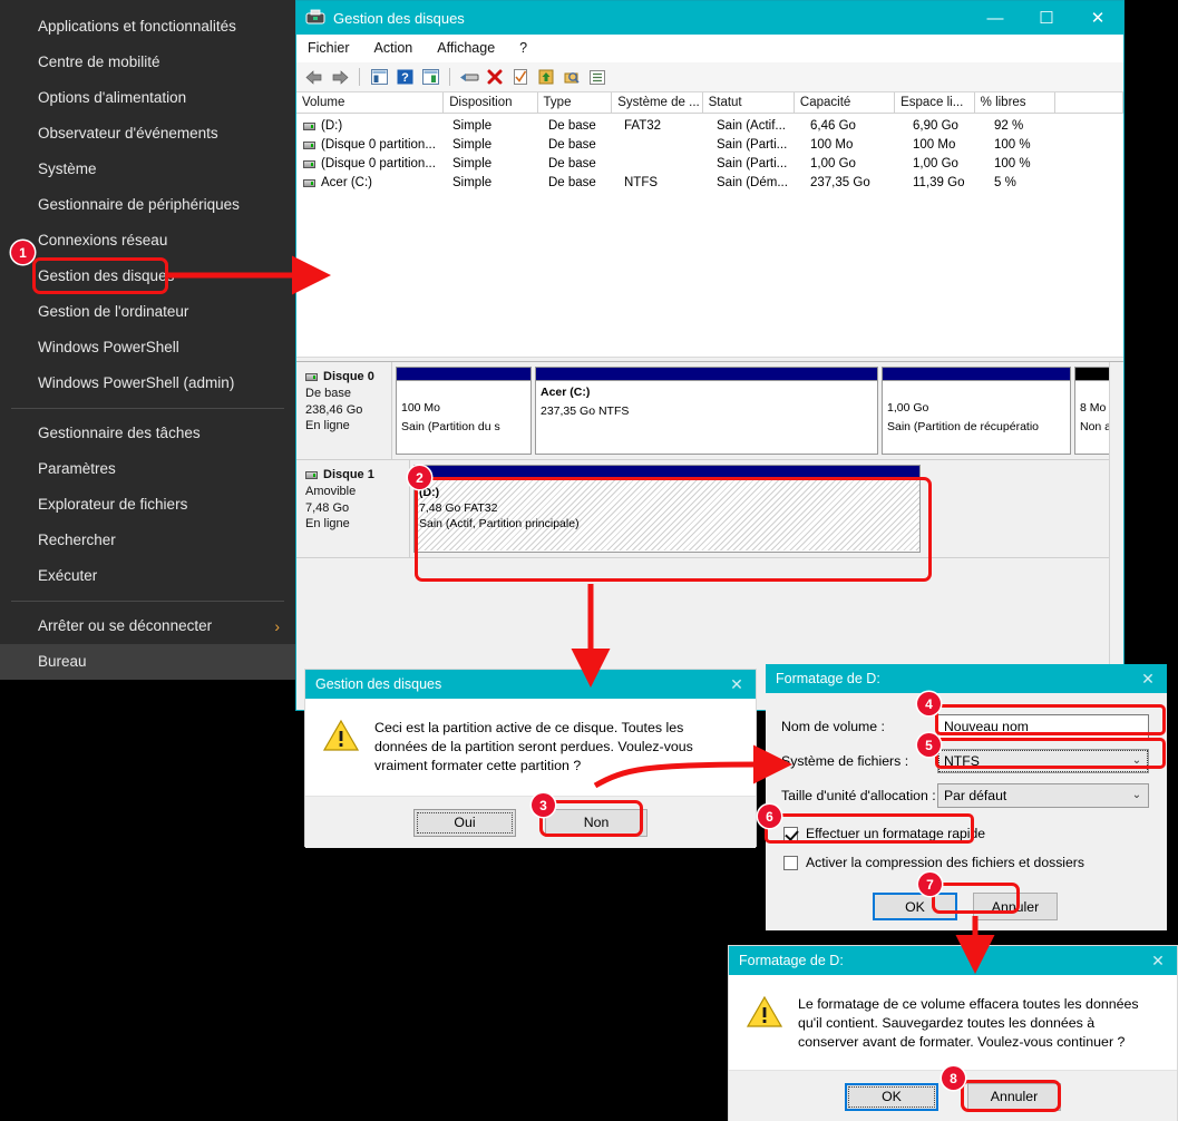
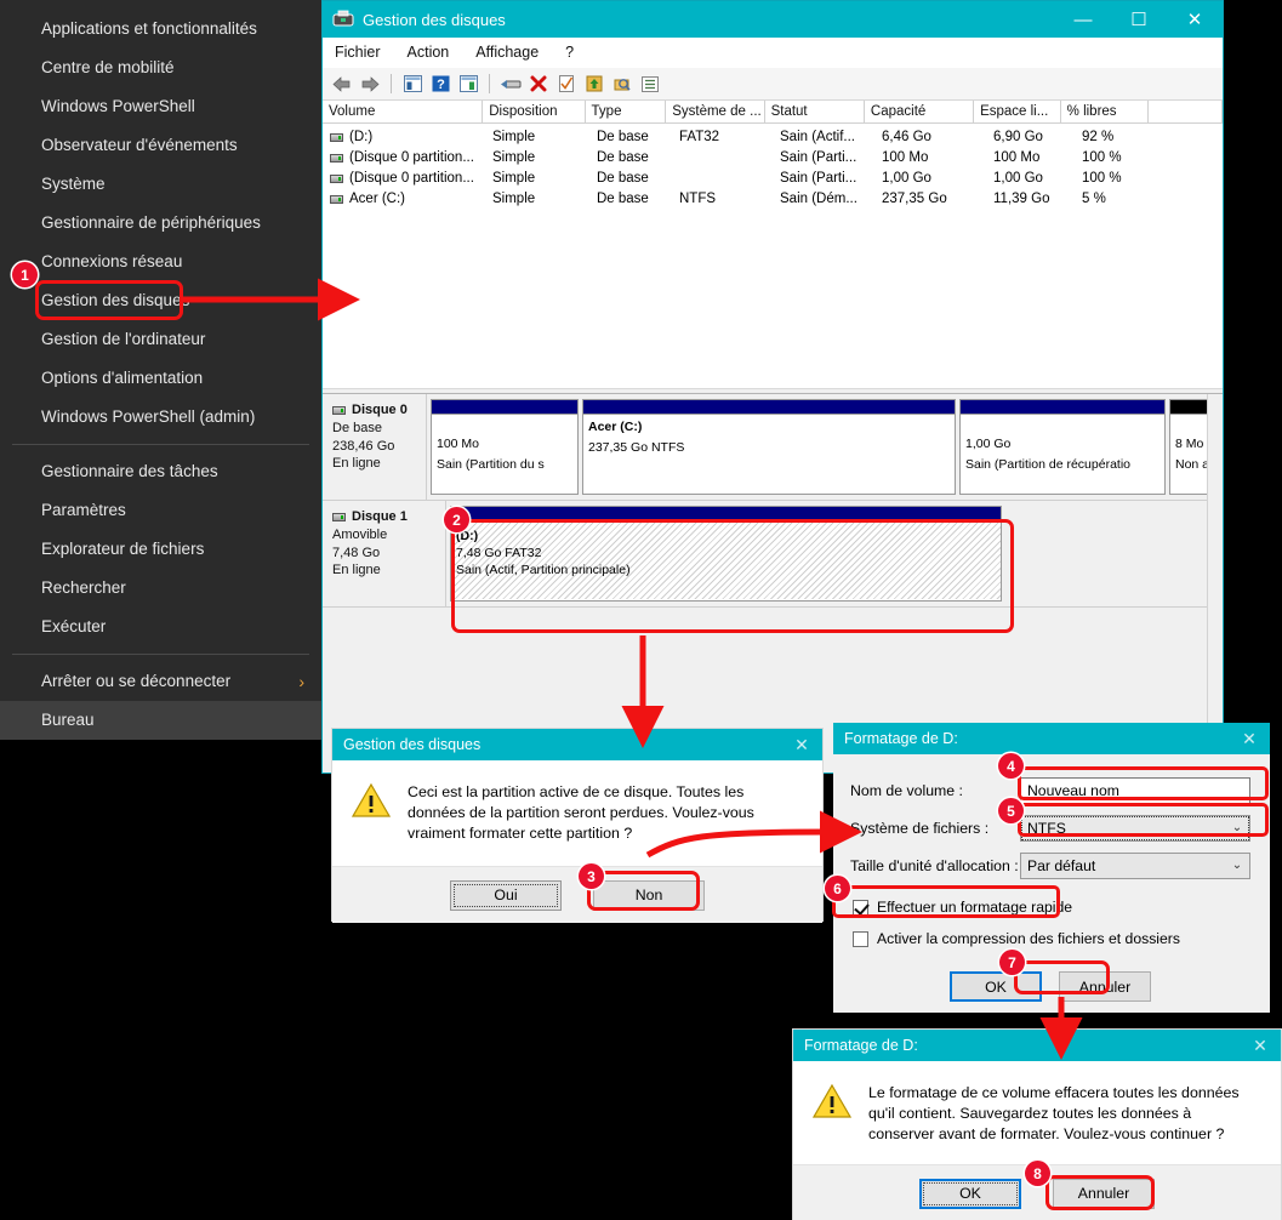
  Applications et fonctionnalités
  Centre de mobilité
- Options d'alimentation
+ Windows PowerShell
  Observateur d'événements
  Système
  Gestionnaire de périphériques
  Connexions réseau
  Gestion des disque
  Gestion de l'ordinateur
- Windows PowerShell
+ Options d'alimentation
  Windows PowerShell (admin)
  Gestionnaire des tâches
  Paramètres
  Explorateur de fichiers
  Rechercher
  Exécuter
  Arrêter ou se déconnecter
  ›
  Bureau
  Gestion des disques
  —
  ☐
  ✕
  Fichier
  Action
  Affichage
  ?
  ?
  Volume
  Disposition
  Type
  Système de ...
  Statut
  Capacité
  Espace li...
  % libres
  (D:)
  Simple
  De base
  FAT32
  Sain (Actif...
  6,46 Go
  6,90 Go
  92 %
  (Disque 0 partition...
  Simple
  De base
  Sain (Parti...
  100 Mo
  100 Mo
  100 %
  (Disque 0 partition...
  Simple
  De base
  Sain (Parti...
  1,00 Go
  1,00 Go
  100 %
  Acer (C:)
  Simple
  De base
  NTFS
  Sain (Dém...
  237,35 Go
  11,39 Go
  5 %
  Disque 0
  De base
  238,46 Go
  En ligne
  100 Mo
  Sain (Partition du s
  Acer (C:)
  237,35 Go NTFS
  1,00 Go
  Sain (Partition de récupératio
  8 Mo
  Disque 1
  Amovible
  7,48 Go
  En ligne
  (D:)
  7,48 Go FAT32
  Sain (Actif, Partition principale)
  Gestion des disques
  ✕
  Ceci est la partition active de ce disque. Toutes les données de la partition seront perdues. Voulez-vous vraiment formater cette partition ?
  Oui
  Non
  Formatage de D:
  ✕
  Nom de volume :
  Nouveau nom
  Système de fichiers :
  NTFS
  ⌄
  Taille d'unité d'allocation :
  Par défaut
  ⌄
  Effectuer un formatage rapide
  Activer la compression des fichiers et dossiers
  OK
  Annuler
  Formatage de D:
  ✕
  Le formatage de ce volume effacera toutes les données qu'il contient. Sauvegardez toutes les données à conserver avant de formater. Voulez-vous continuer ?
  OK
  Annuler
  1
  2
  3
  4
  5
  6
  7
  8
